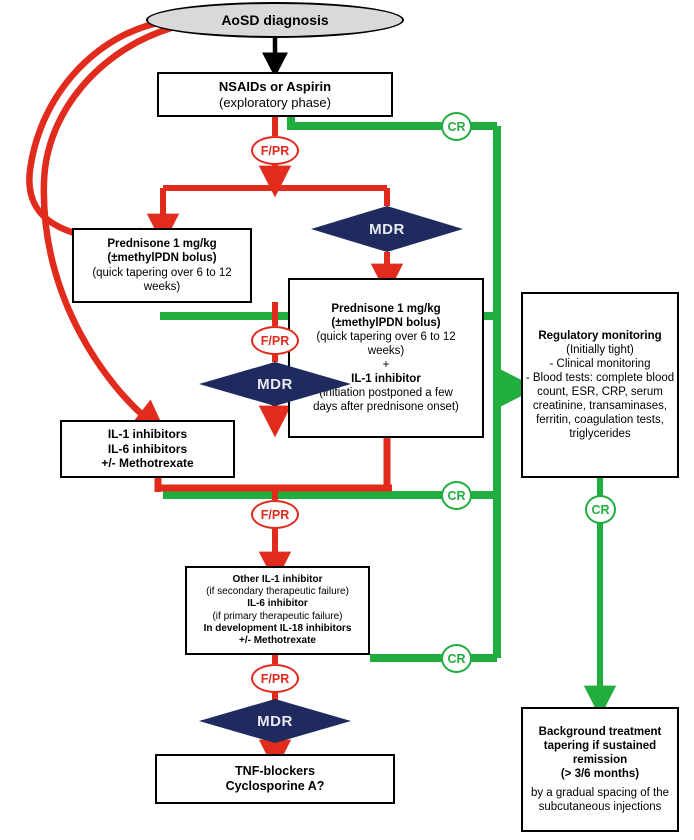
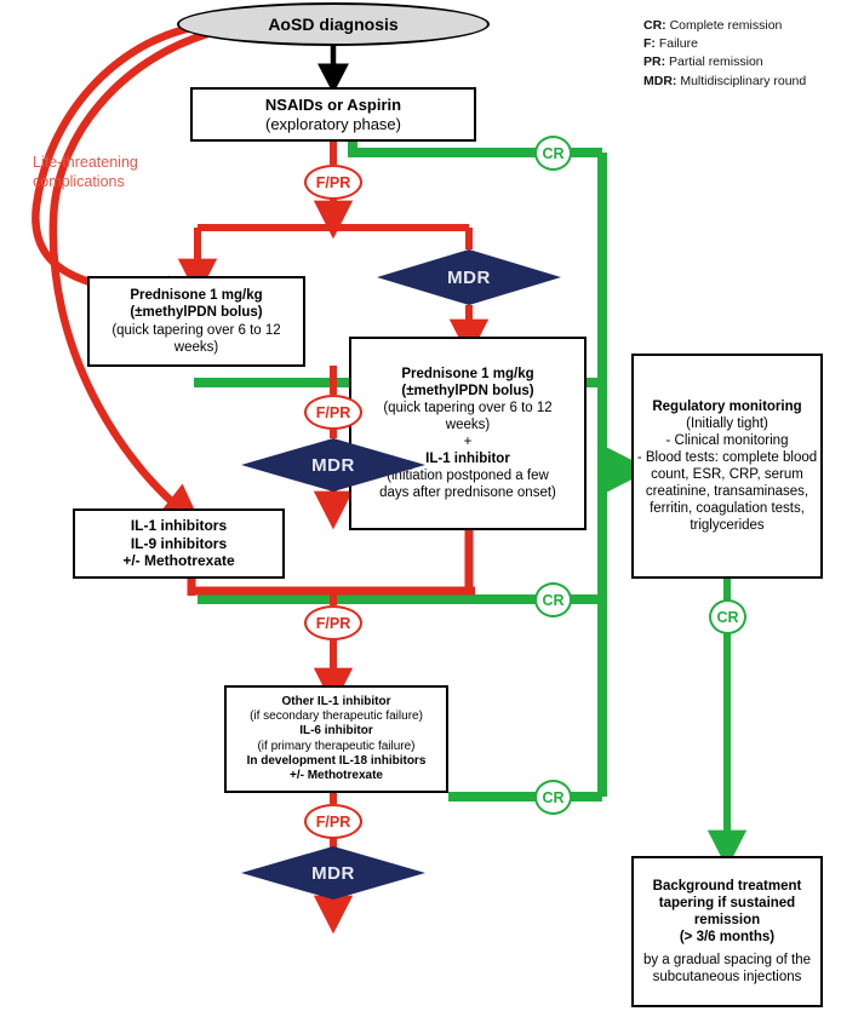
  AoSD diagnosis
  NSAIDs or Aspirin
  (exploratory phase)
  Prednisone 1 mg/kg
  (±methylPDN bolus)
  (quick tapering over 6 to 12
  weeks)
  Prednisone 1 mg/kg
  (±methylPDN bolus)
  (quick tapering over 6 to 12
  weeks)
  +
  IL-1 inhibitor
  (initiation postponed a few
  days after prednisone onset)
  IL-1 inhibitors
- IL-6 inhibitors
+ IL-9 inhibitors
  +/- Methotrexate
  Other IL-1 inhibitor
  (if secondary therapeutic failure)
  IL-6 inhibitor
  (if primary therapeutic failure)
  In development IL-18 inhibitors
  +/- Methotrexate
- TNF-blockers
- Cyclosporine A?
  Regulatory monitoring
  (Initially tight)
  - Clinical monitoring
  - Blood tests: complete blood
  count, ESR, CRP, serum
  creatinine, transaminases,
  ferritin, coagulation tests,
  triglycerides
  Background treatment
  tapering if sustained
  remission
  (> 3/6 months)
  by a gradual spacing of the
  subcutaneous injections
  MDR
  MDR
  MDR
  F/PR
  F/PR
  F/PR
  F/PR
  CR
  CR
  CR
  CR
+ Life-threatening
+ complications
+ CR: Complete remission
+ F: Failure
+ PR: Partial remission
+ MDR: Multidisciplinary round
